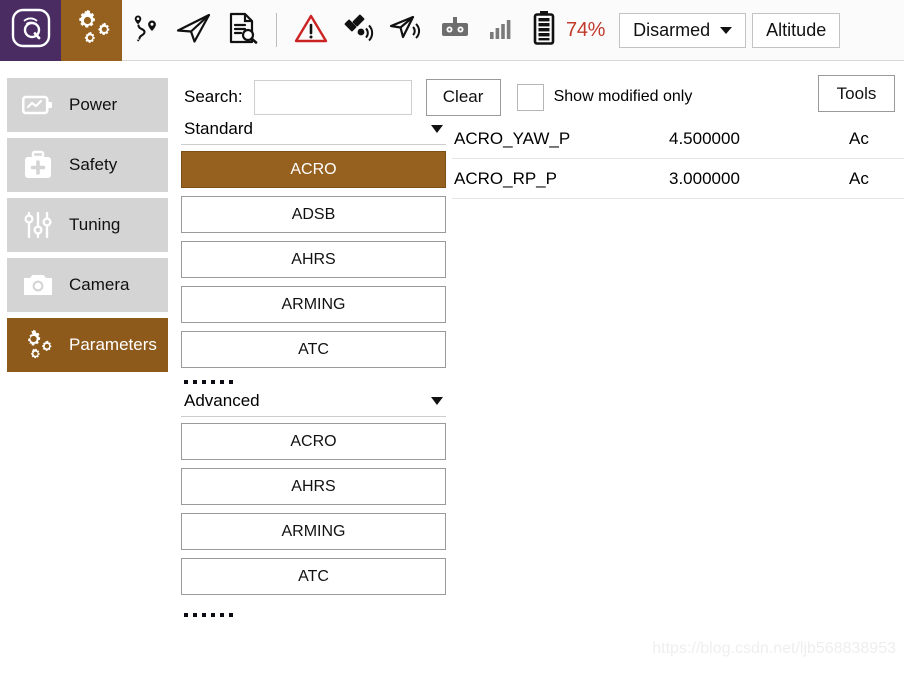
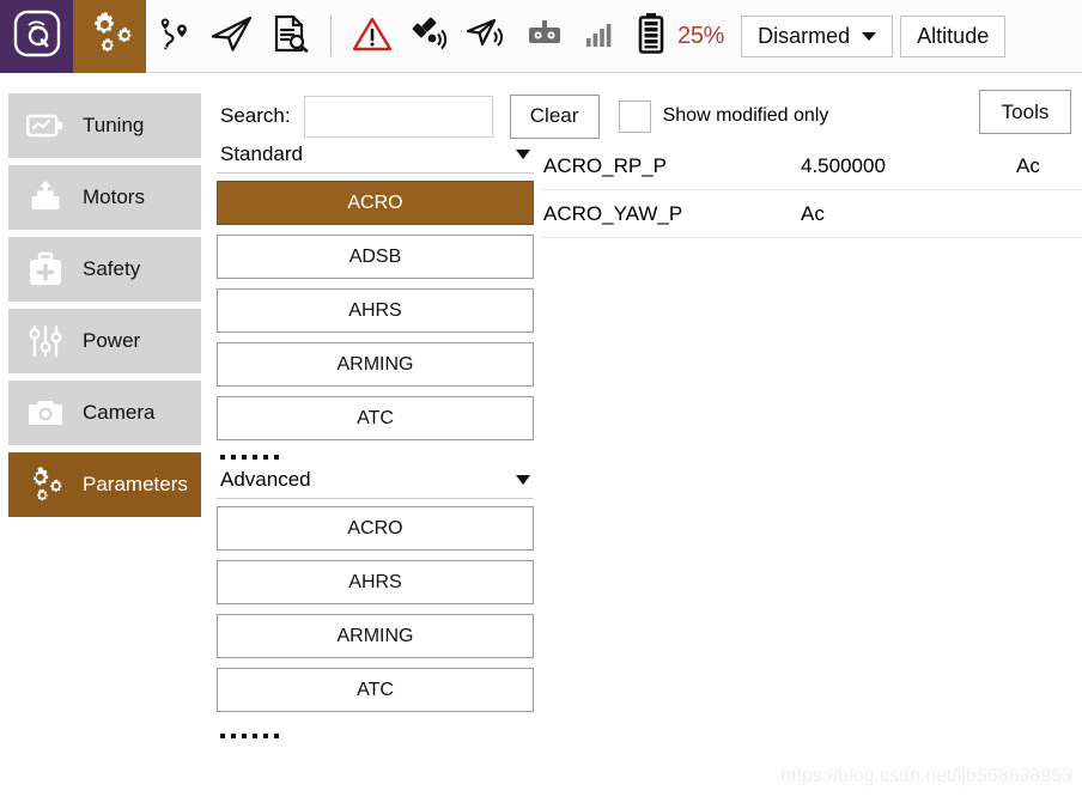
- 74%
+ 25%
  Disarmed
  Altitude
- Power
+ Tuning
+ Motors
  Safety
- Tuning
+ Power
  Camera
  Parameters
  Search:
  Clear
  Show modified only
  Tools
  Standard
  ACRO
  ADSB
  AHRS
  ARMING
  ATC
  Advanced
  ACRO
  AHRS
  ARMING
  ATC
- ACRO_YAW_P
+ ACRO_RP_P
  4.500000
  Ac
- ACRO_RP_P
+ ACRO_YAW_P
- 3.000000
  Ac
